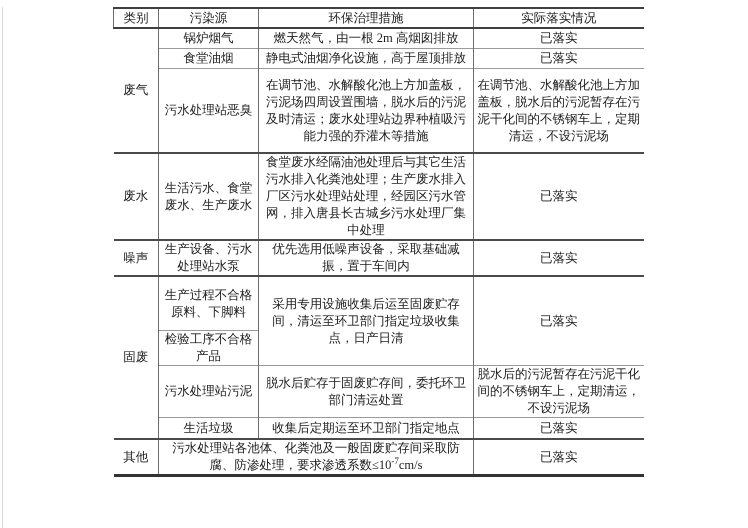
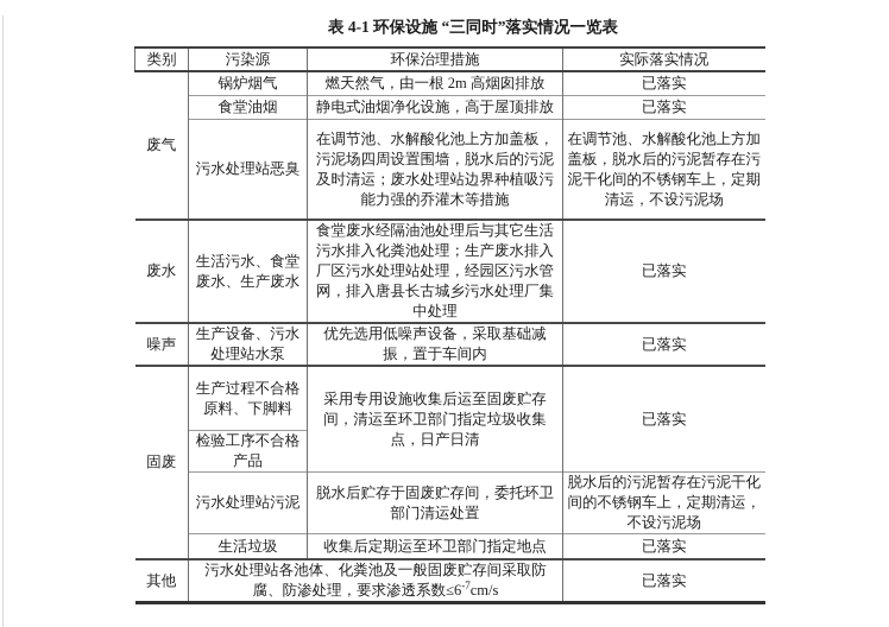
+ 表 4-1 环保设施 “三同时”落实情况一览表
  类别	污染源	环保治理措施	实际落实情况
  废气	锅炉烟气	燃天然气，由一根 2m 高烟囱排放	已落实
  食堂油烟	静电式油烟净化设施，高于屋顶排放	已落实
  污水处理站恶臭	在调节池、水解酸化池上方加盖板，污泥场四周设置围墙，脱水后的污泥及时清运；废水处理站边界种植吸污能力强的乔灌木等措施	在调节池、水解酸化池上方加盖板，脱水后的污泥暂存在污泥干化间的不锈钢车上，定期清运，不设污泥场
  废水	生活污水、食堂废水、生产废水	食堂废水经隔油池处理后与其它生活污水排入化粪池处理；生产废水排入厂区污水处理站处理，经园区污水管网，排入唐县长古城乡污水处理厂集中处理	已落实
  噪声	生产设备、污水处理站水泵	优先选用低噪声设备，采取基础减振，置于车间内	已落实
  固废	生产过程不合格原料、下脚料	采用专用设施收集后运至固废贮存间，清运至环卫部门指定垃圾收集点，日产日清	已落实
  检验工序不合格产品
  污水处理站污泥	脱水后贮存于固废贮存间，委托环卫部门清运处置	脱水后的污泥暂存在污泥干化间的不锈钢车上，定期清运，不设污泥场
  生活垃圾	收集后定期运至环卫部门指定地点	已落实
- 其他	污水处理站各池体、化粪池及一般固废贮存间采取防腐、防渗处理，要求渗透系数≤10-7cm/s	已落实
+ 其他	污水处理站各池体、化粪池及一般固废贮存间采取防腐、防渗处理，要求渗透系数≤6-7cm/s	已落实
